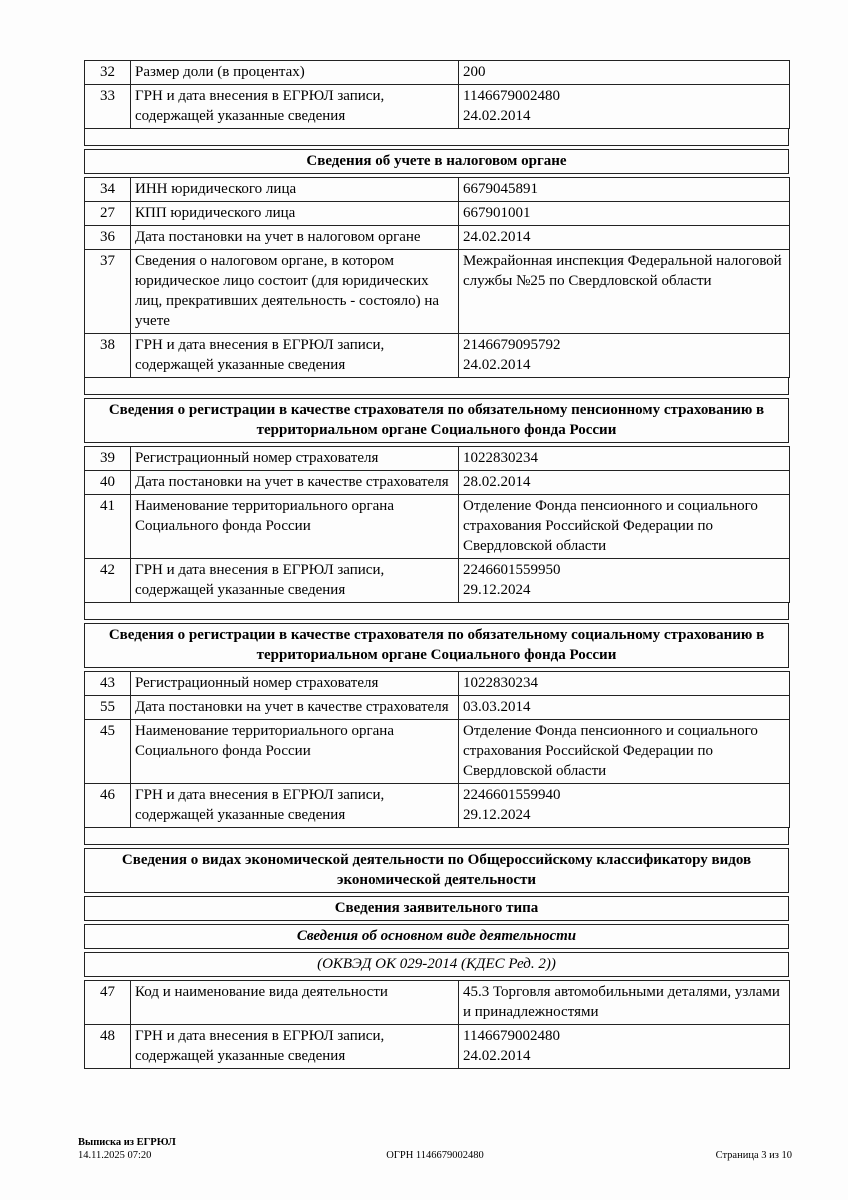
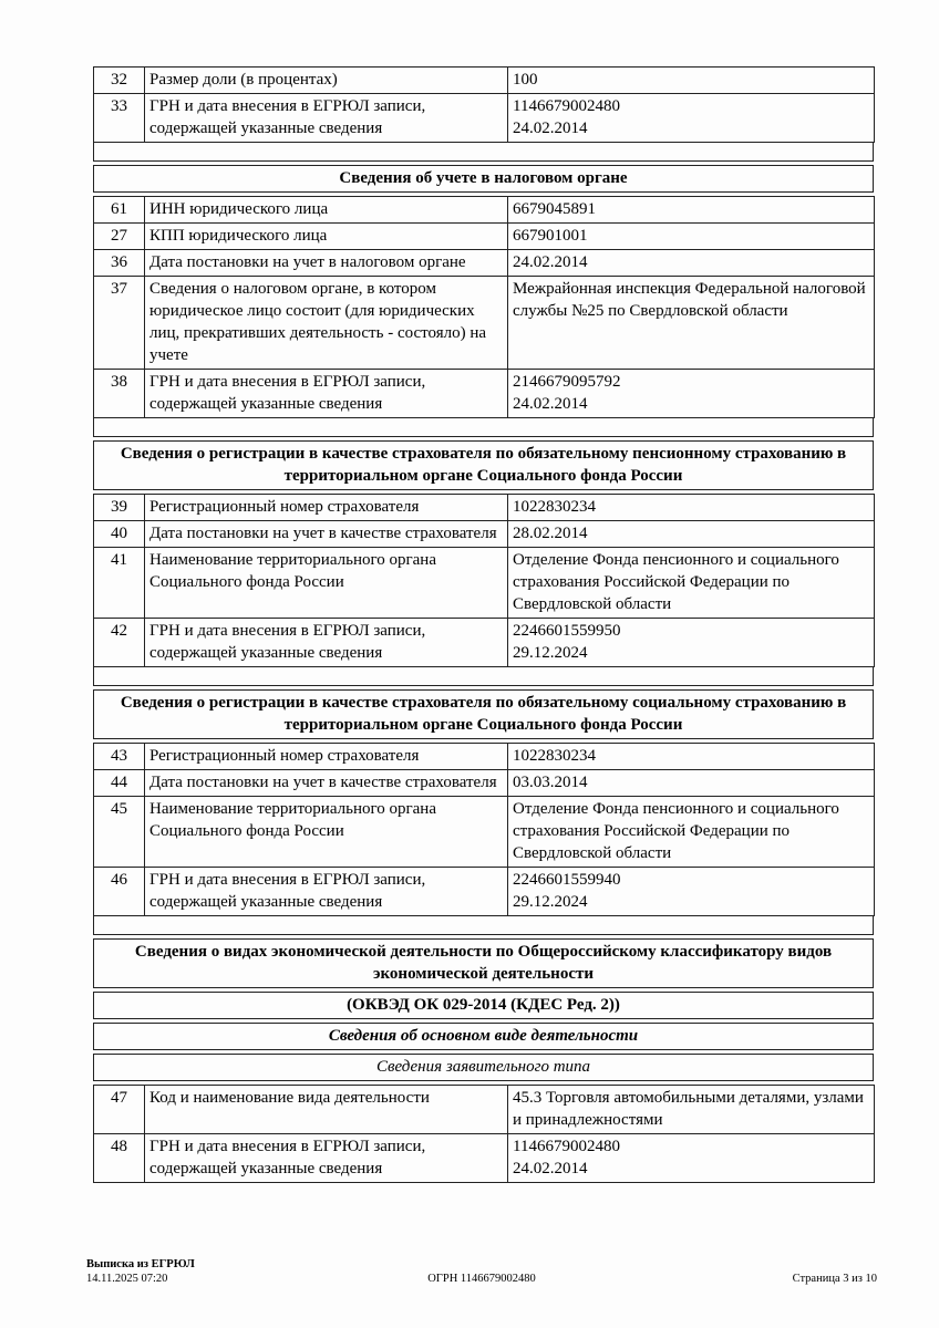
- 32	Размер доли (в процентах)	200
+ 32	Размер доли (в процентах)	100
  33	ГРН и дата внесения в ЕГРЮЛ записи, содержащей указанные сведения	1146679002480 24.02.2014
  Сведения об учете в налоговом органе
- 34	ИНН юридического лица	6679045891
+ 61	ИНН юридического лица	6679045891
  27	КПП юридического лица	667901001
  36	Дата постановки на учет в налоговом органе	24.02.2014
  37	Сведения о налоговом органе, в котором юридическое лицо состоит (для юридических лиц, прекративших деятельность - состояло) на учете	Межрайонная инспекция Федеральной налоговой службы №25 по Свердловской области
  38	ГРН и дата внесения в ЕГРЮЛ записи, содержащей указанные сведения	2146679095792 24.02.2014
  Сведения о регистрации в качестве страхователя по обязательному пенсионному страхованию в территориальном органе Социального фонда России
  39	Регистрационный номер страхователя	1022830234
  40	Дата постановки на учет в качестве страхователя	28.02.2014
  41	Наименование территориального органа Социального фонда России	Отделение Фонда пенсионного и социального страхования Российской Федерации по Свердловской области
  42	ГРН и дата внесения в ЕГРЮЛ записи, содержащей указанные сведения	2246601559950 29.12.2024
  Сведения о регистрации в качестве страхователя по обязательному социальному страхованию в территориальном органе Социального фонда России
  43	Регистрационный номер страхователя	1022830234
- 55	Дата постановки на учет в качестве страхователя	03.03.2014
+ 44	Дата постановки на учет в качестве страхователя	03.03.2014
  45	Наименование территориального органа Социального фонда России	Отделение Фонда пенсионного и социального страхования Российской Федерации по Свердловской области
  46	ГРН и дата внесения в ЕГРЮЛ записи, содержащей указанные сведения	2246601559940 29.12.2024
  Сведения о видах экономической деятельности по Общероссийскому классификатору видов экономической деятельности
- Сведения заявительного типа
+ (ОКВЭД ОК 029-2014 (КДЕС Ред. 2))
  Сведения об основном виде деятельности
- (ОКВЭД ОК 029-2014 (КДЕС Ред. 2))
+ Сведения заявительного типа
  47	Код и наименование вида деятельности	45.3 Торговля автомобильными деталями, узлами и принадлежностями
  48	ГРН и дата внесения в ЕГРЮЛ записи, содержащей указанные сведения	1146679002480 24.02.2014
  Выписка из ЕГРЮЛ
  14.11.2025 07:20
  ОГРН 1146679002480
  Страница 3 из 10
